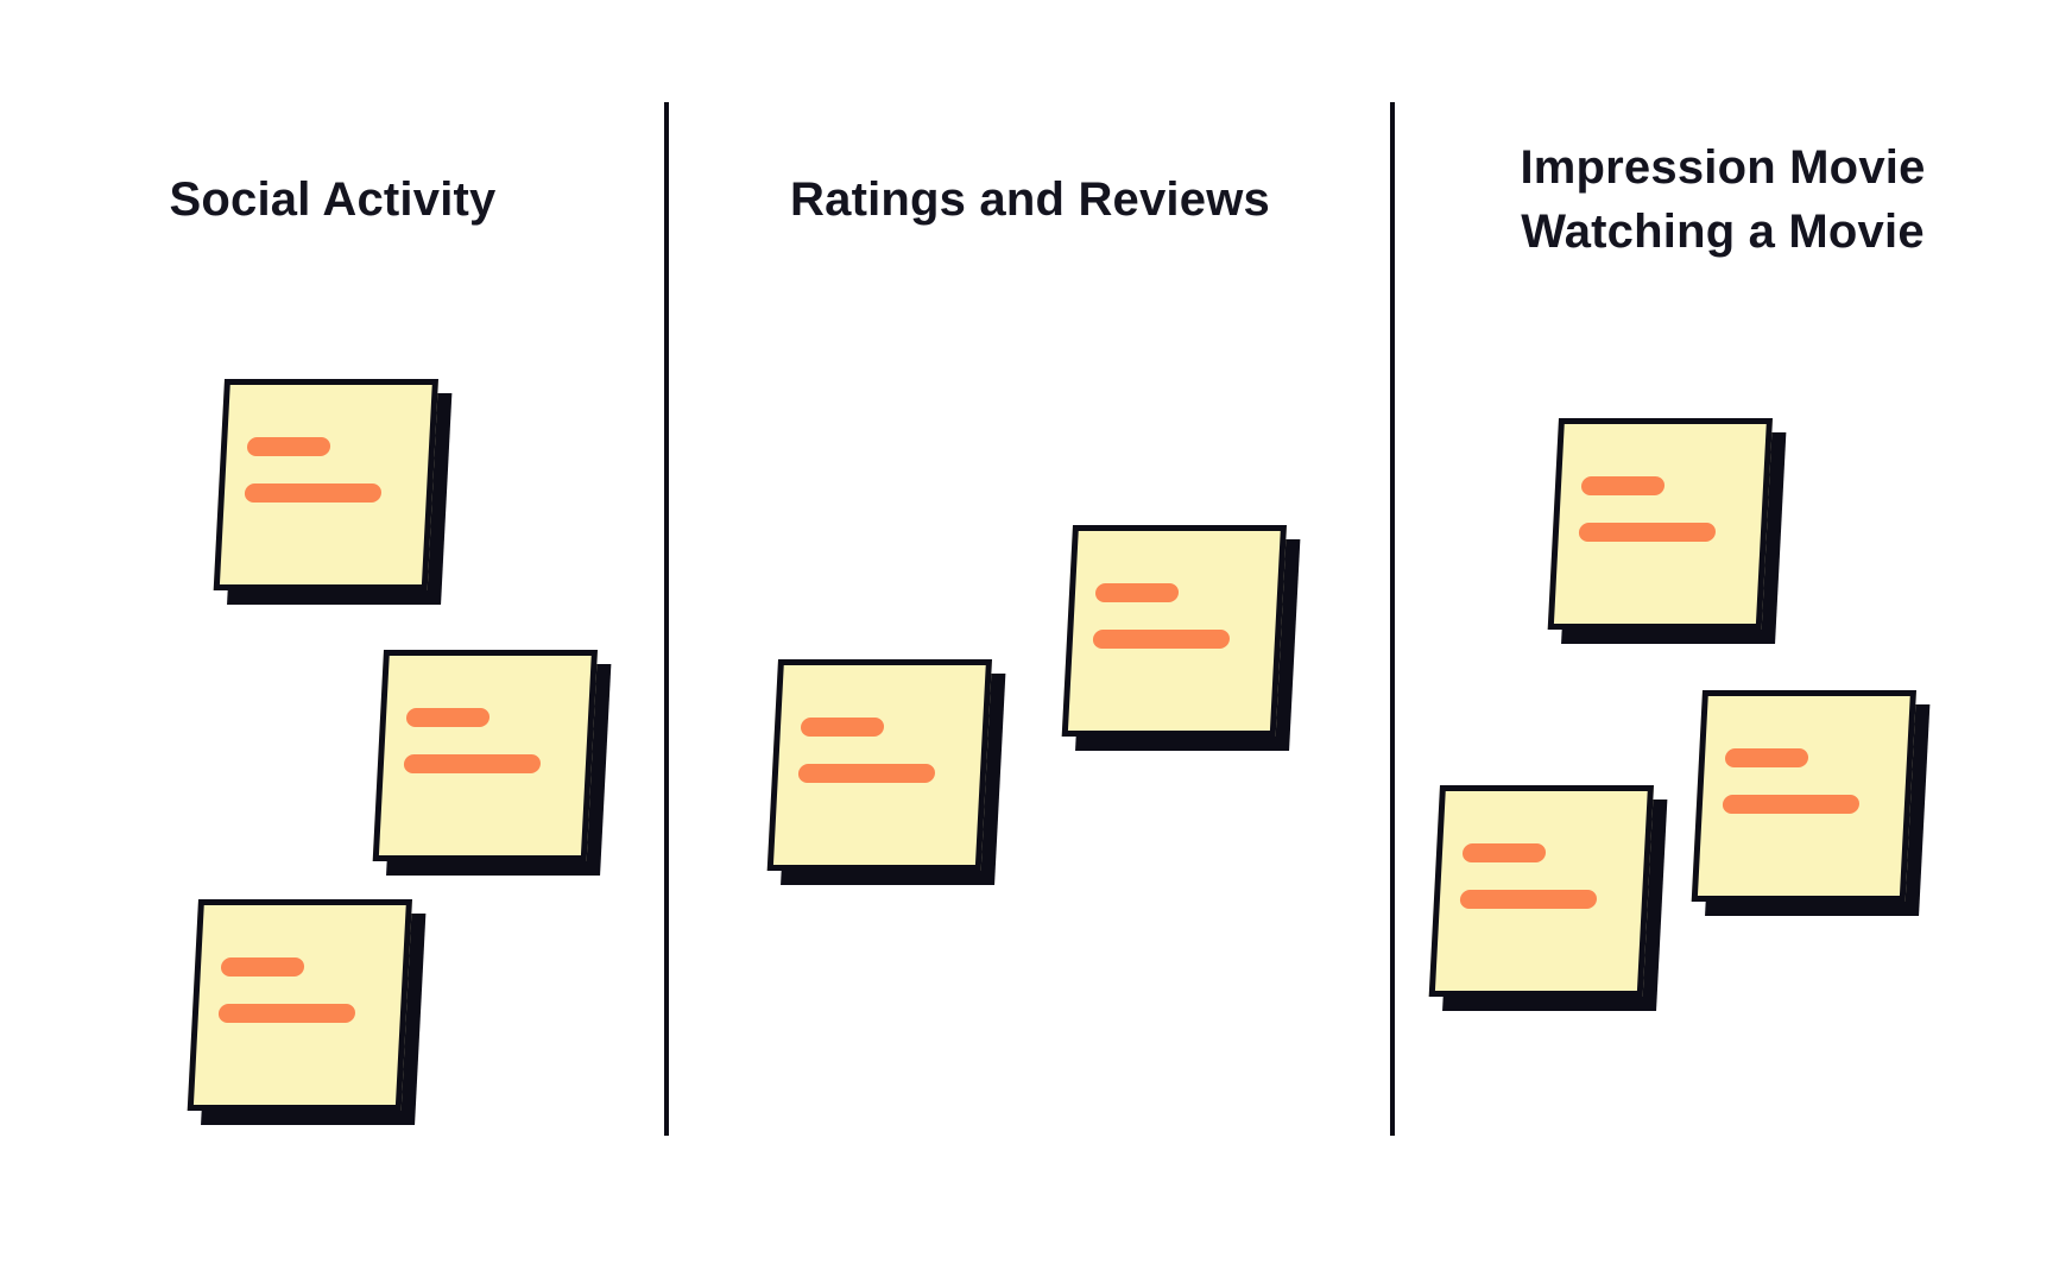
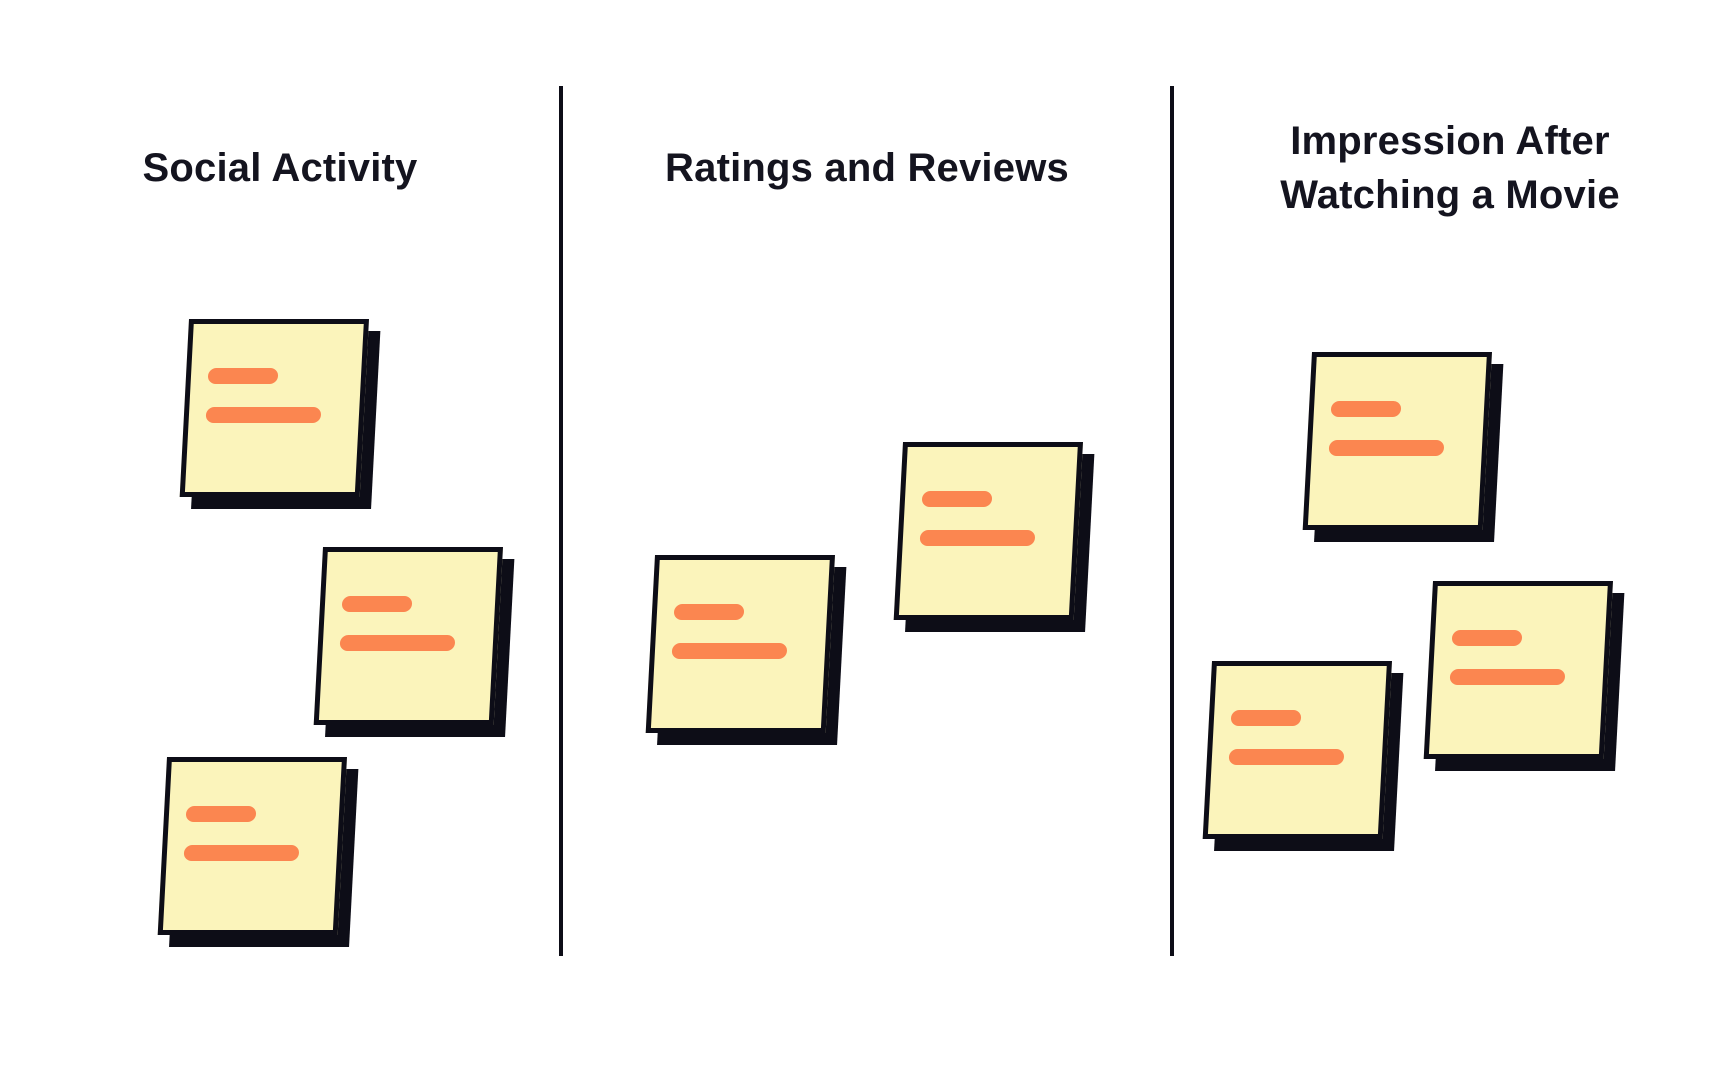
  Social Activity
  Ratings and Reviews
- Impression Movie Watching a Movie
+ Impression After Watching a Movie
